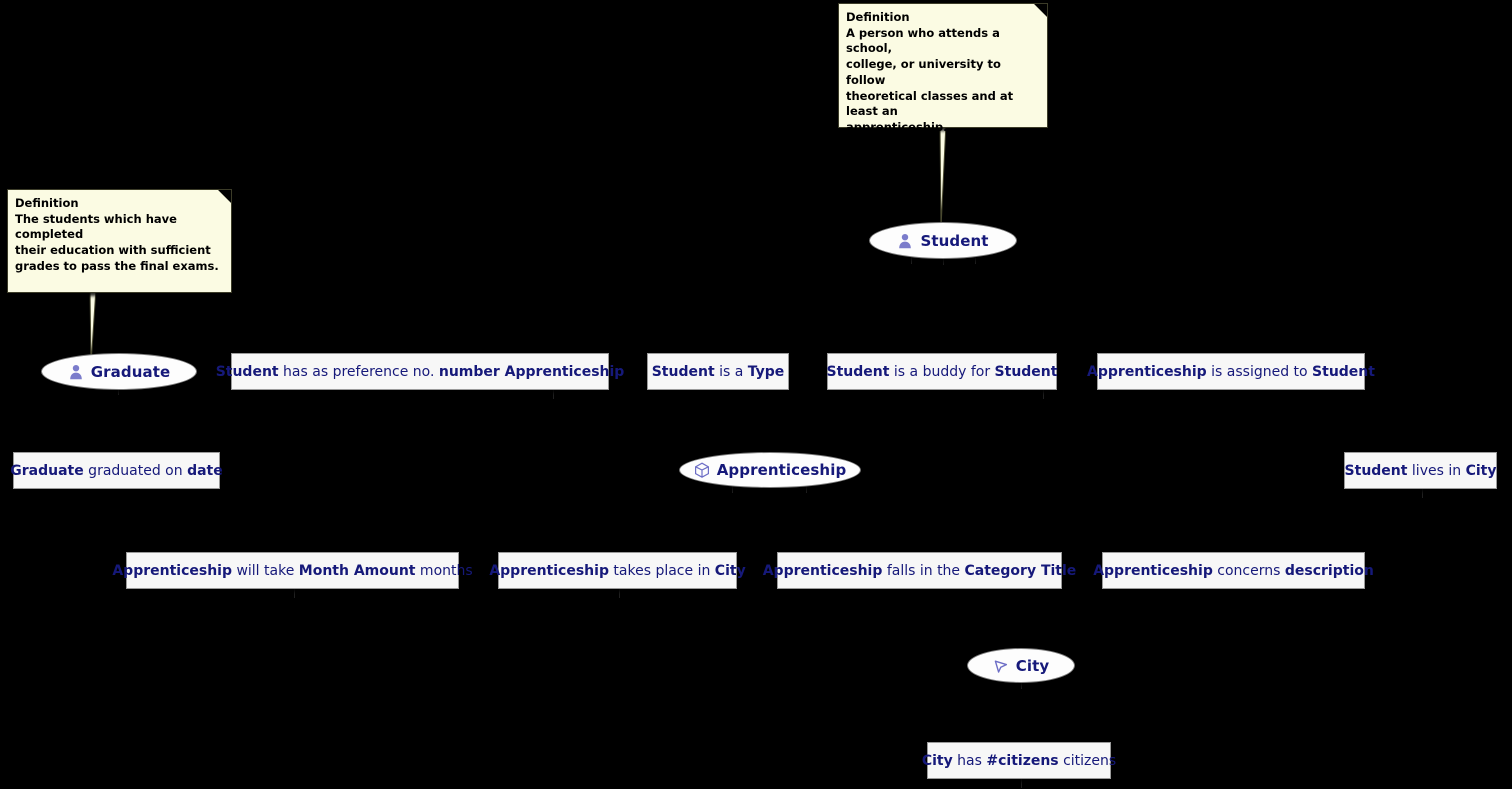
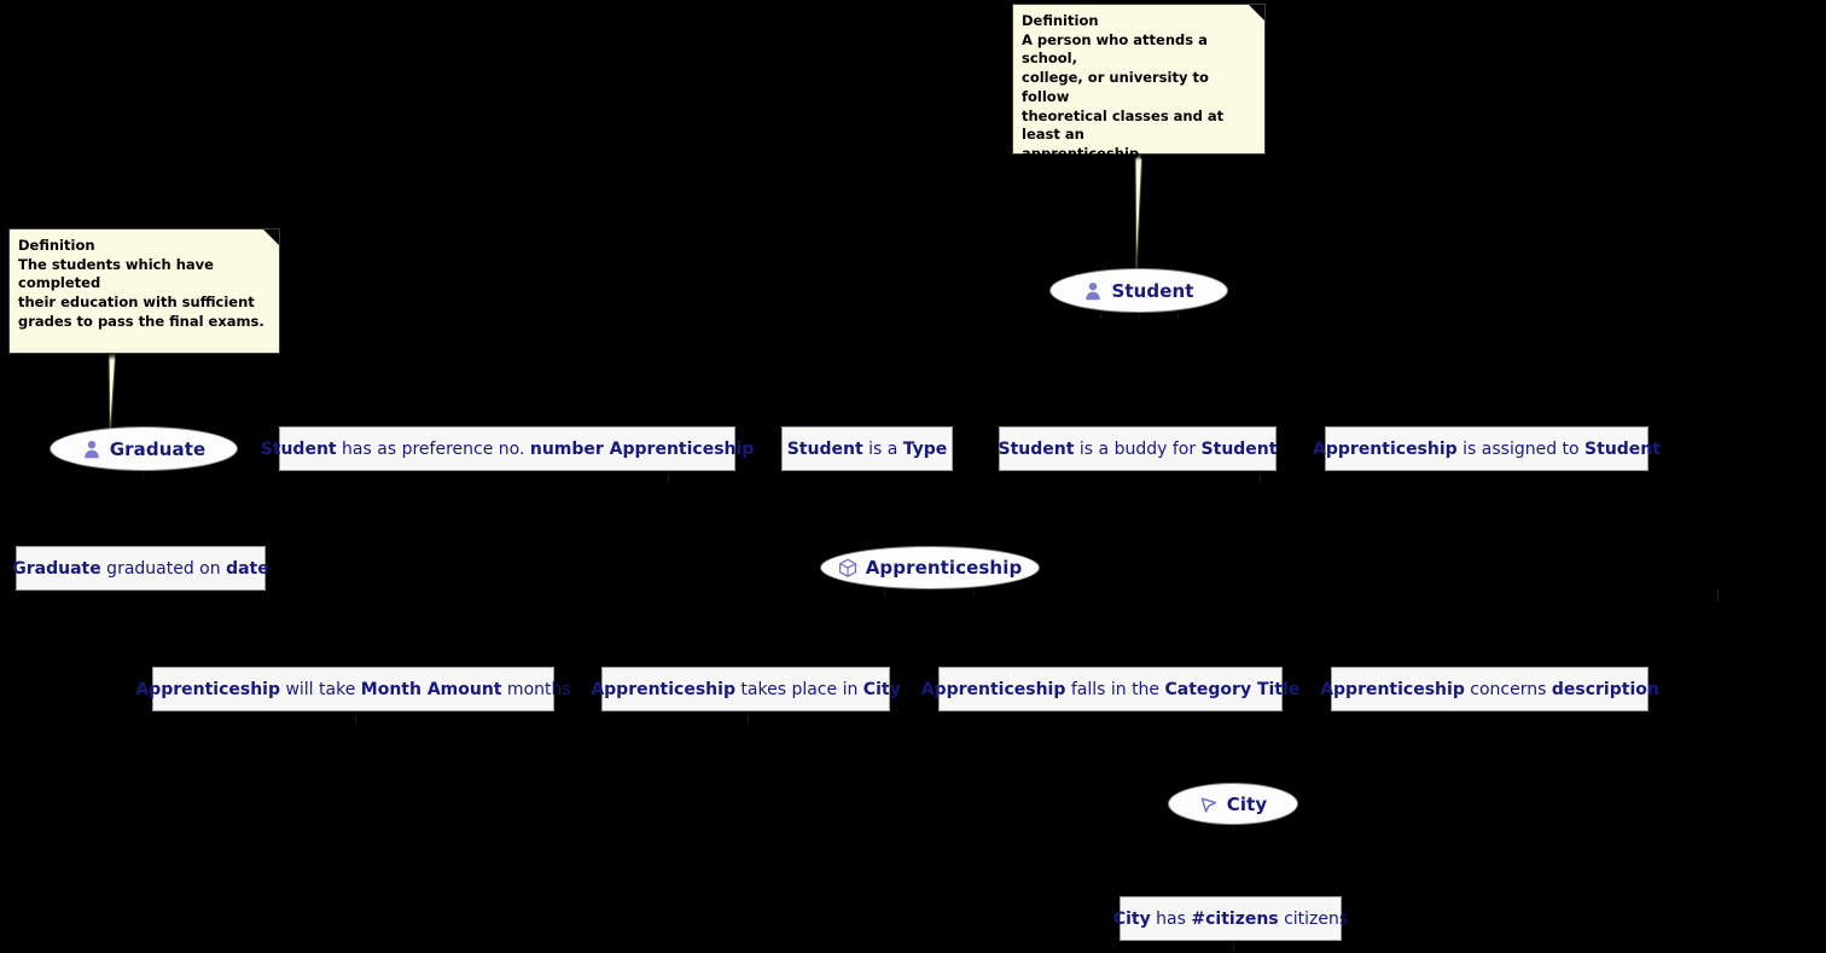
  Definition
  A person who attends a school,
  college, or university to follow
  theoretical classes and at least an
  apprenticeship.
  Definition
  The students which have completed
  their education with sufficient
  grades to pass the final exams.
  Student
  Graduate
  Apprenticeship
  City
  Student has as preference no. number Apprenticeship
  Student is a Type
  Student is a buddy for Student
  Apprenticeship is assigned to Student
  Graduate graduated on date
- Student lives in City
  Apprenticeship will take Month Amount months
  Apprenticeship takes place in City
  Apprenticeship falls in the Category Title
  Apprenticeship concerns description
  City has #citizens citizens
